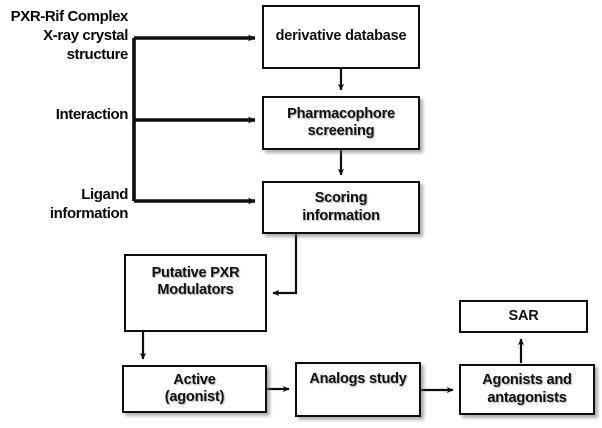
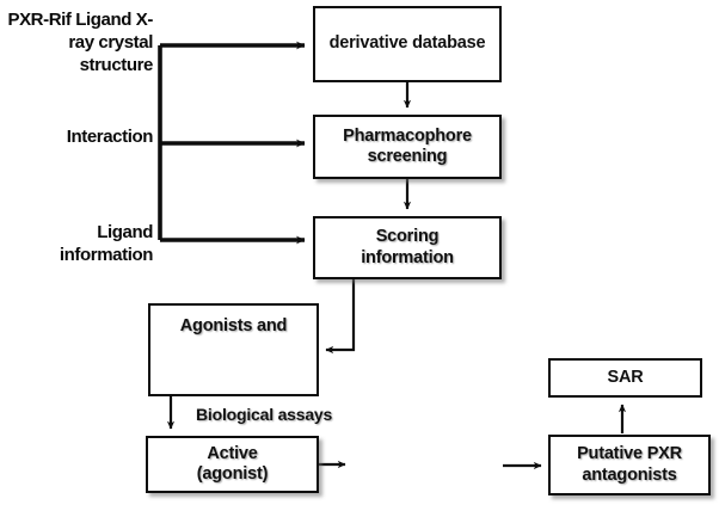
- PXR-Rif Complex X-ray crystal structure
+ PXR-Rif Ligand X-ray crystal structure
  Interaction
  Ligand information
  derivative database
  Pharmacophore
  screening
  Scoring
  information
- Putative PXR
+ Agonists and
- Modulators
  Active
  (agonist)
- Analogs study
- Agonists and
+ Putative PXR
  antagonists
  SAR
+ Biological assays
